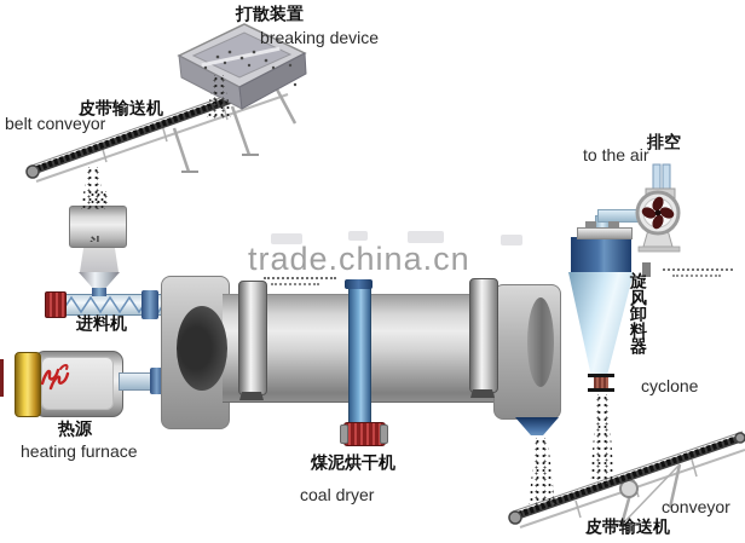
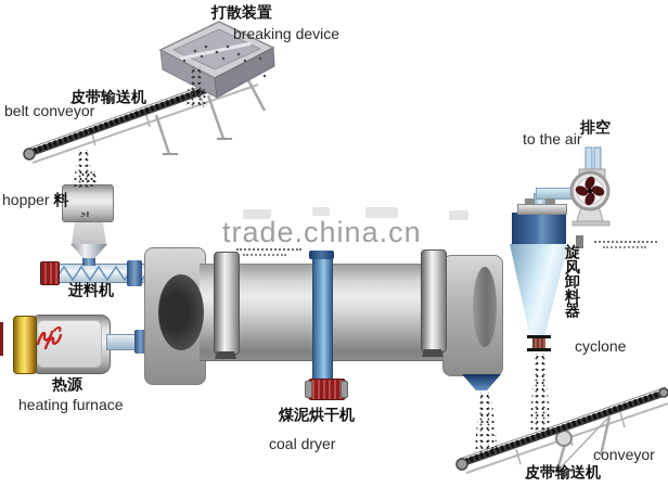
  trade.china.cn
  打散装置
  breaking device
  皮带输送机
  belt conveyor
+ hopper 料
  进料机
  热源
  heating furnace
  煤泥烘干机
  coal dryer
  to the air
  排空
  旋风卸料器
  cyclone
  conveyor
  皮带输送机
